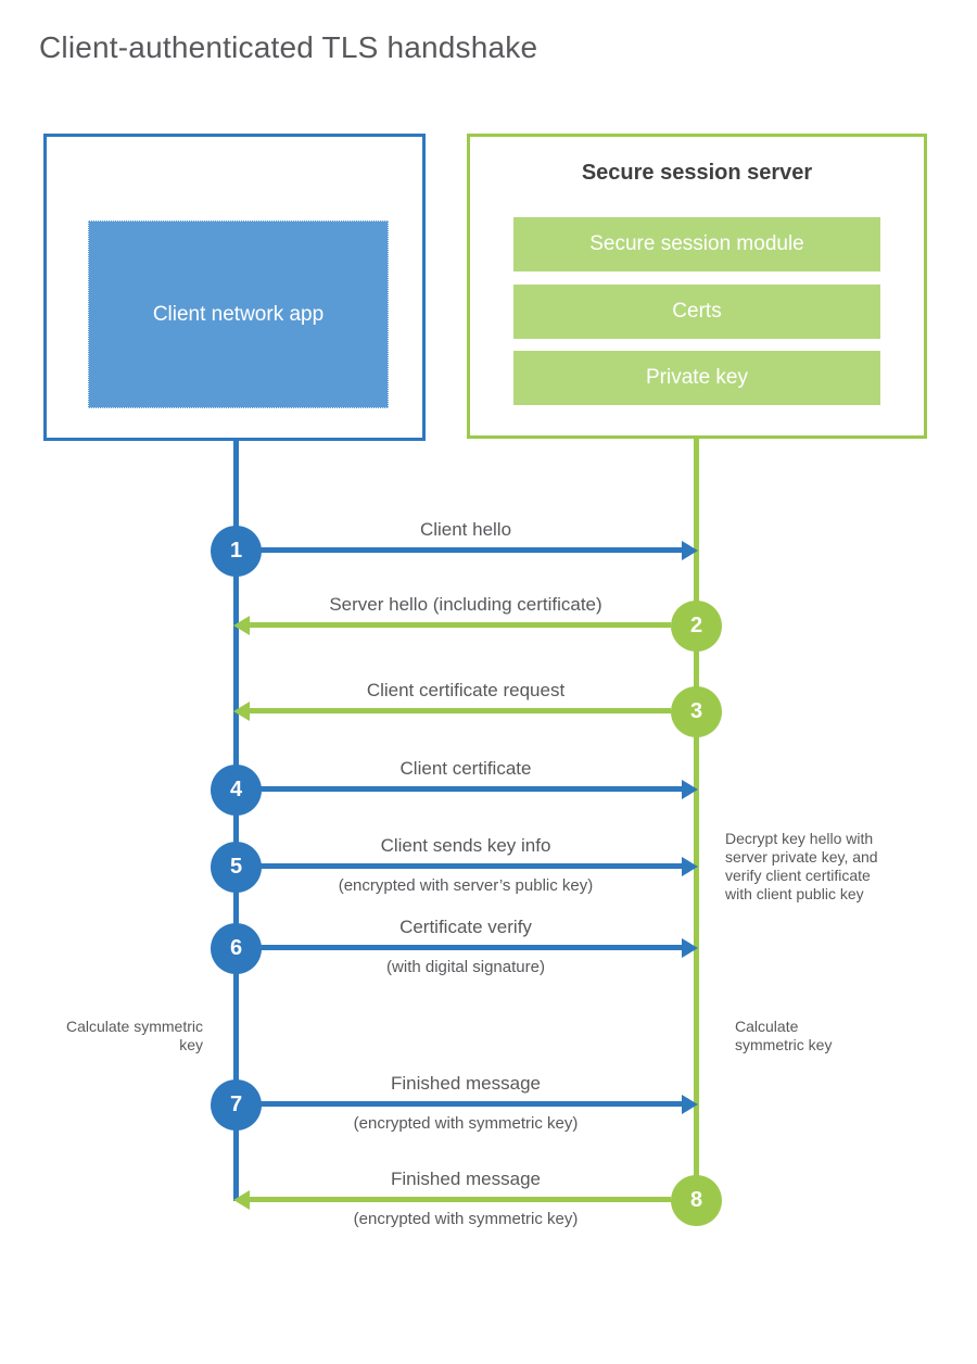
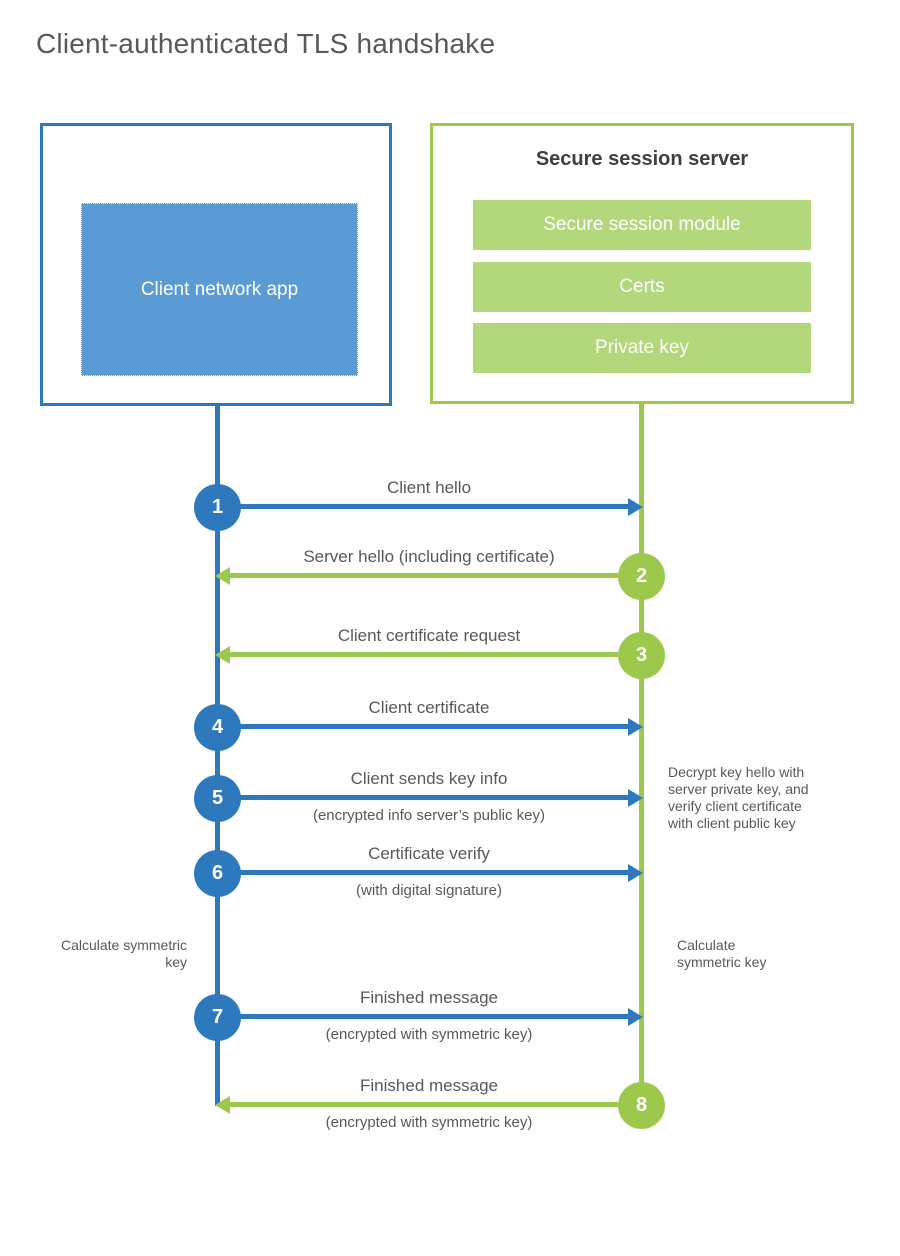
  Client-authenticated TLS handshake
  Client network app
  Secure session server
  Secure session module
  Certs
  Private key
  Client hello
  1
  Server hello (including certificate)
  2
  Client certificate request
  3
  Client certificate
  4
  Client sends key info
  5
- (encrypted with server’s public key)
+ (encrypted info server’s public key)
  Certificate verify
  6
  (with digital signature)
  Finished message
  7
  (encrypted with symmetric key)
  Finished message
  8
  (encrypted with symmetric key)
  Decrypt key hello with server private key, and verify client certificate with client public key
  Calculate symmetric key
  Calculate symmetric key
